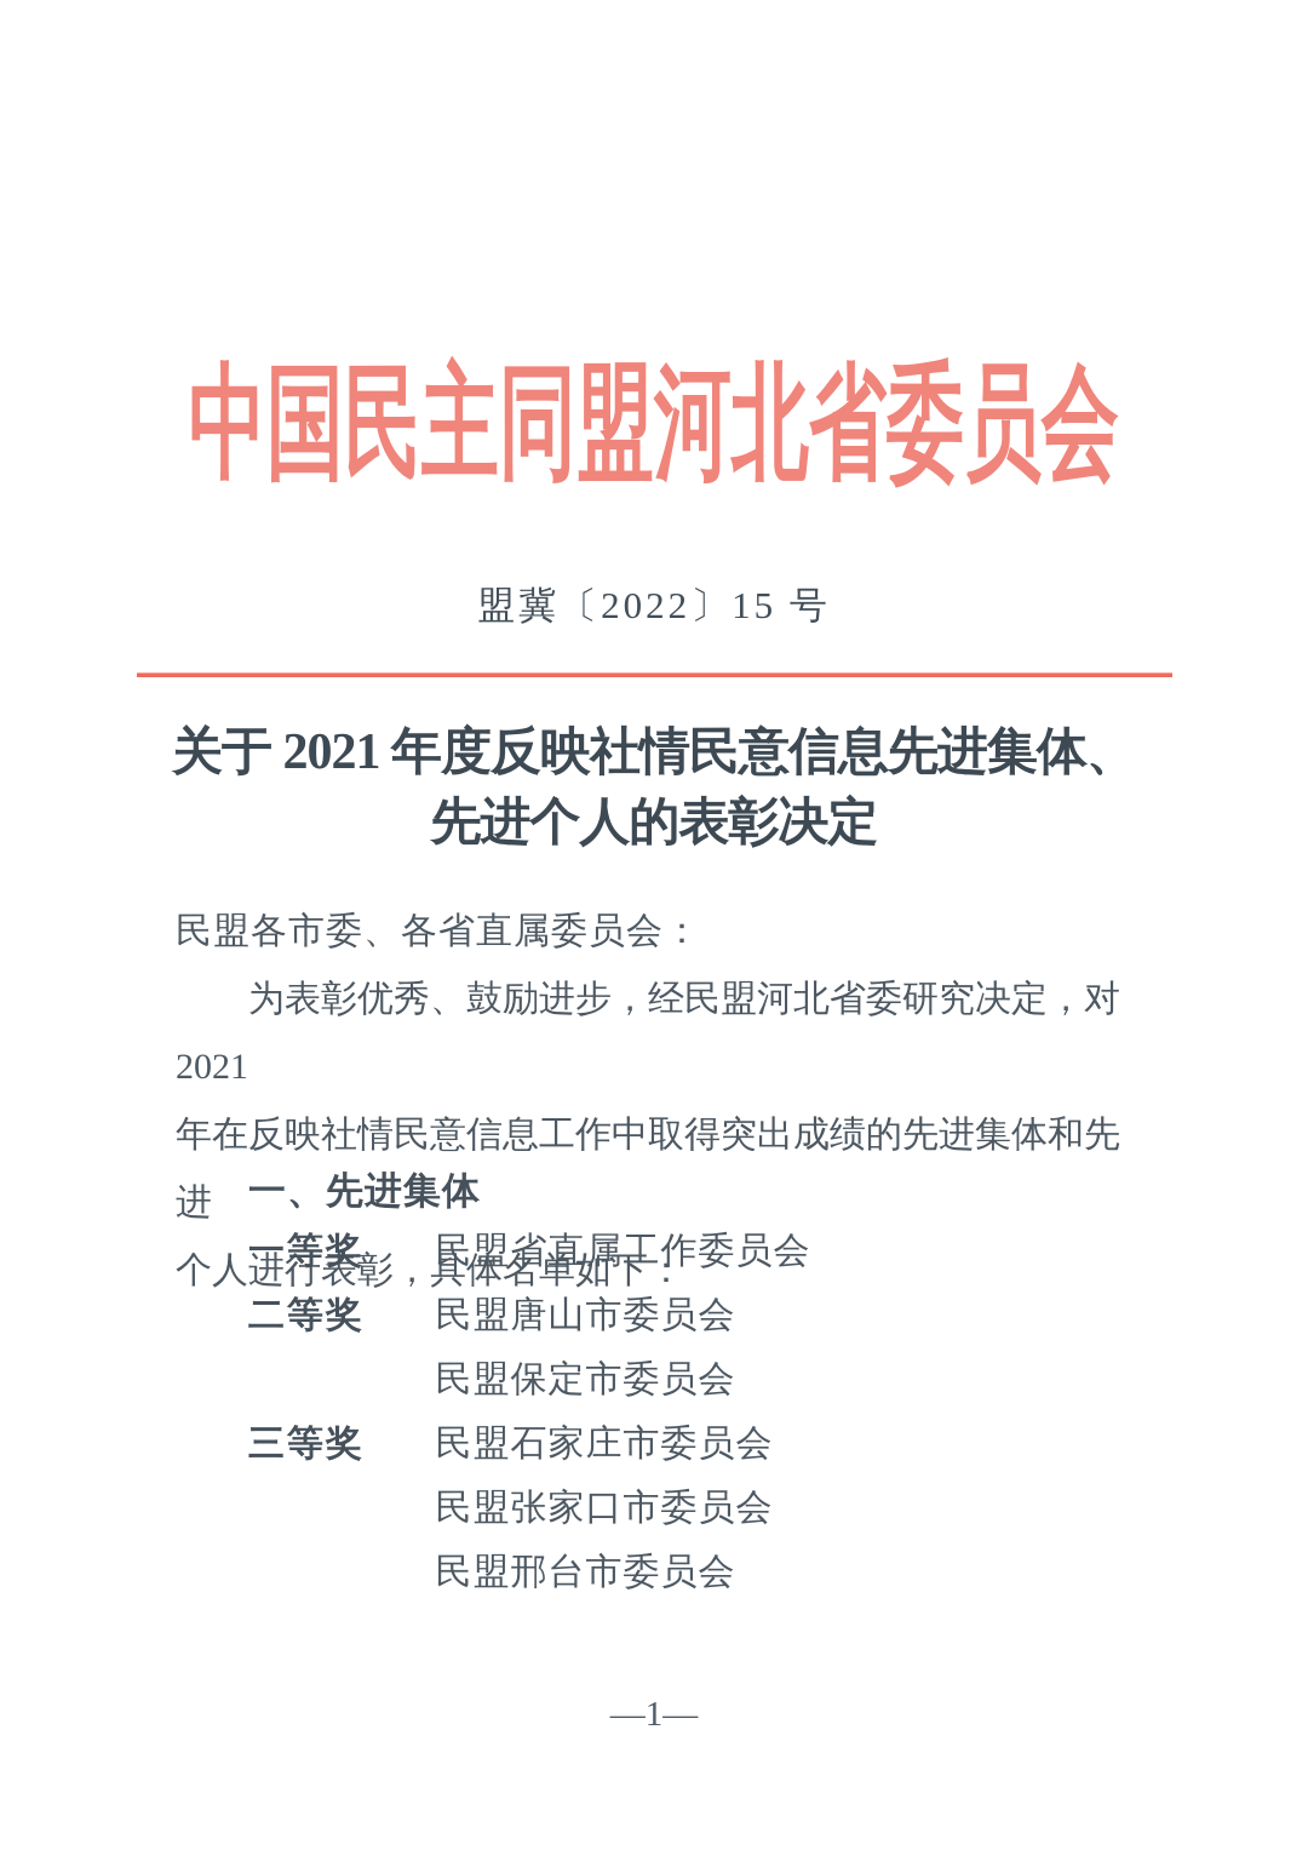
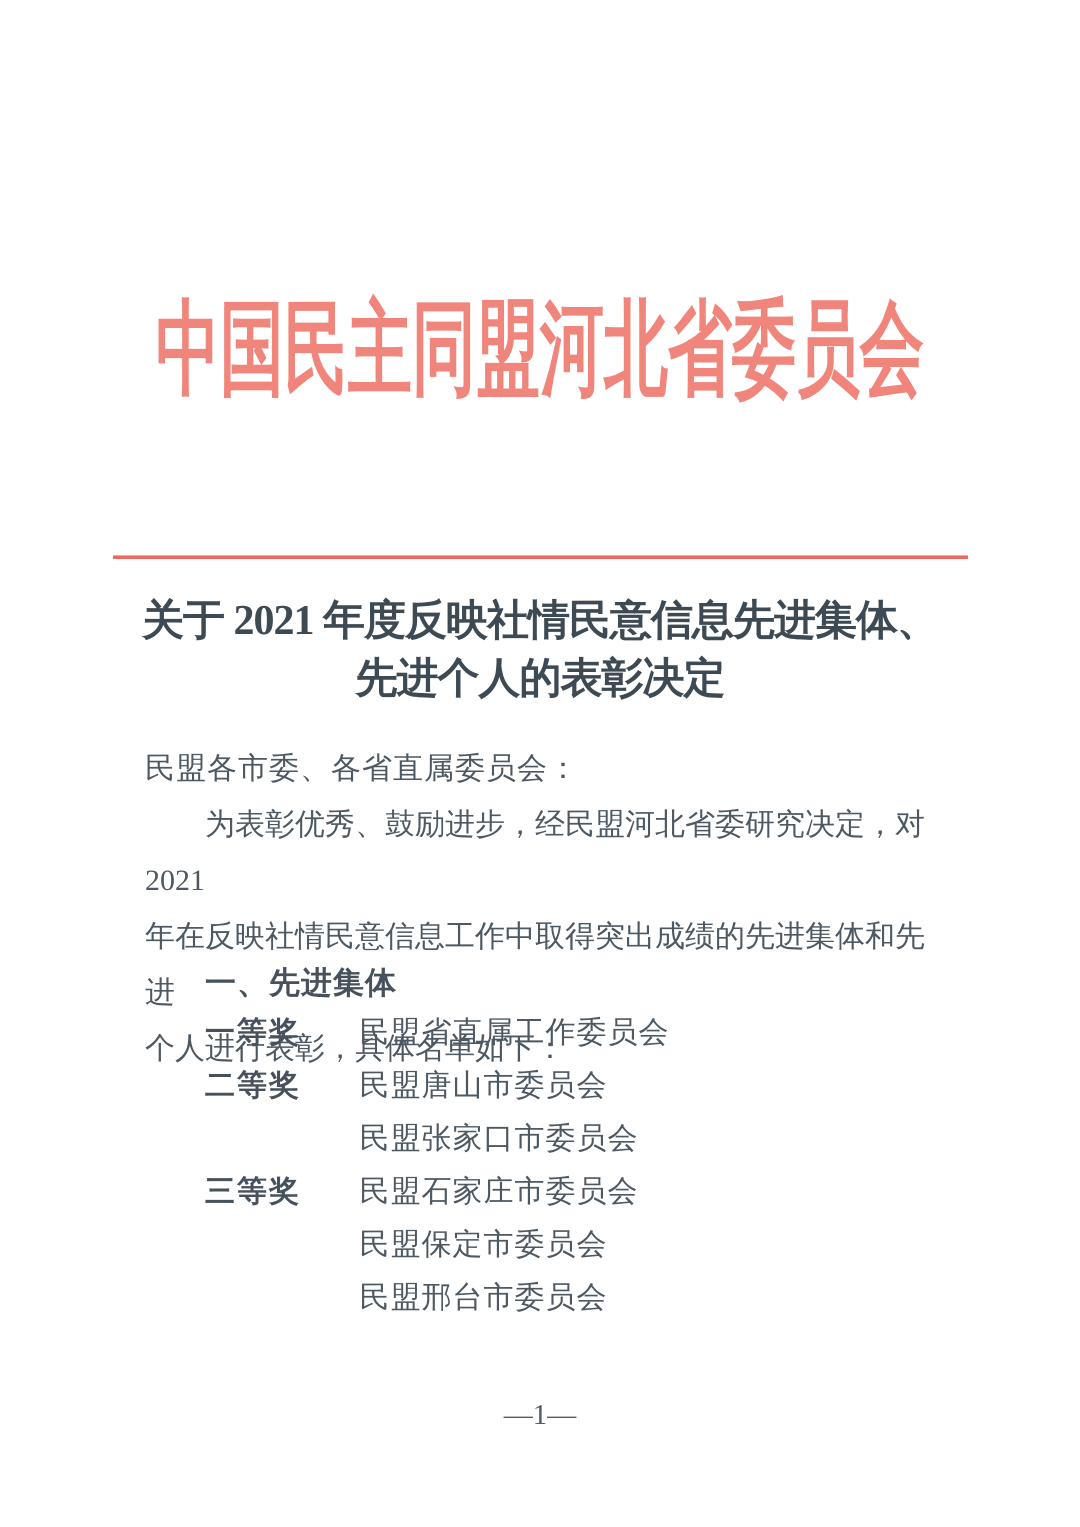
  中国民主同盟河北省委员会
- 盟冀〔2022〕15 号
  关于 2021 年度反映社情民意信息先进集体、
  先进个人的表彰决定
  民盟各市委、各省直属委员会：
  为表彰优秀、鼓励进步，经民盟河北省委研究决定，对 2021
  年在反映社情民意信息工作中取得突出成绩的先进集体和先进
  个人进行表彰，具体名单如下：
  一、先进集体
  一等奖 民盟省直属工作委员会
  二等奖 民盟唐山市委员会
- 民盟保定市委员会
+ 民盟张家口市委员会
  三等奖 民盟石家庄市委员会
- 民盟张家口市委员会
+ 民盟保定市委员会
  民盟邢台市委员会
  —1—
